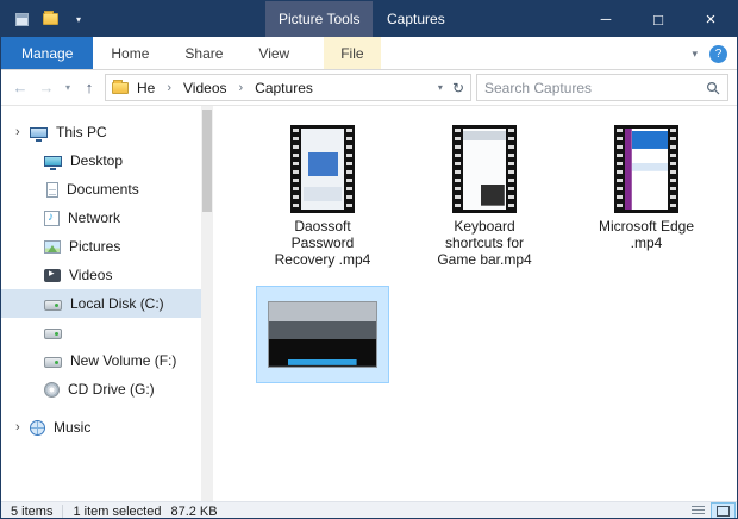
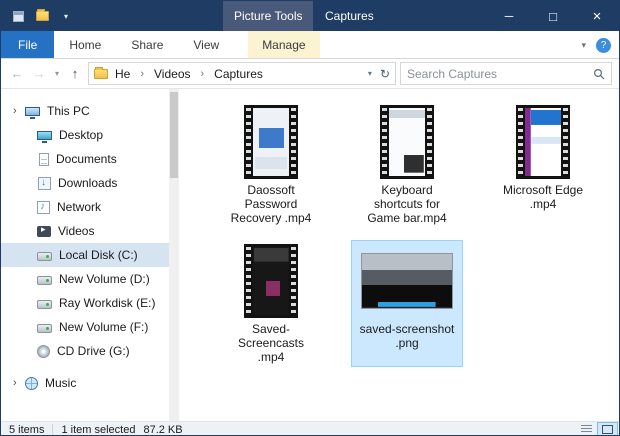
  ▾
  Picture Tools
  Captures
  ─
  □
  ×
- Manage
+ File
  Home
  Share
  View
- File
+ Manage
  ▾
  ?
  ←
  →
  ▾
  ↑
  He
  ›
  Videos
  ›
  Captures
  ▾
  ↻
  Search Captures
  ›
  This PC
  Desktop
  Documents
+ Downloads
  Network
- Pictures
  Videos
  Local Disk (C:)
+ New Volume (D:)
+ Ray Workdisk (E:)
  New Volume (F:)
  CD Drive (G:)
  ›
  Music
  Daossoft Password Recovery .mp4
  Keyboard shortcuts for Game bar.mp4
  Microsoft Edge .mp4
+ Saved-Screencasts .mp4
+ saved-screenshot .png
  5 items
  1 item selected
  87.2 KB
